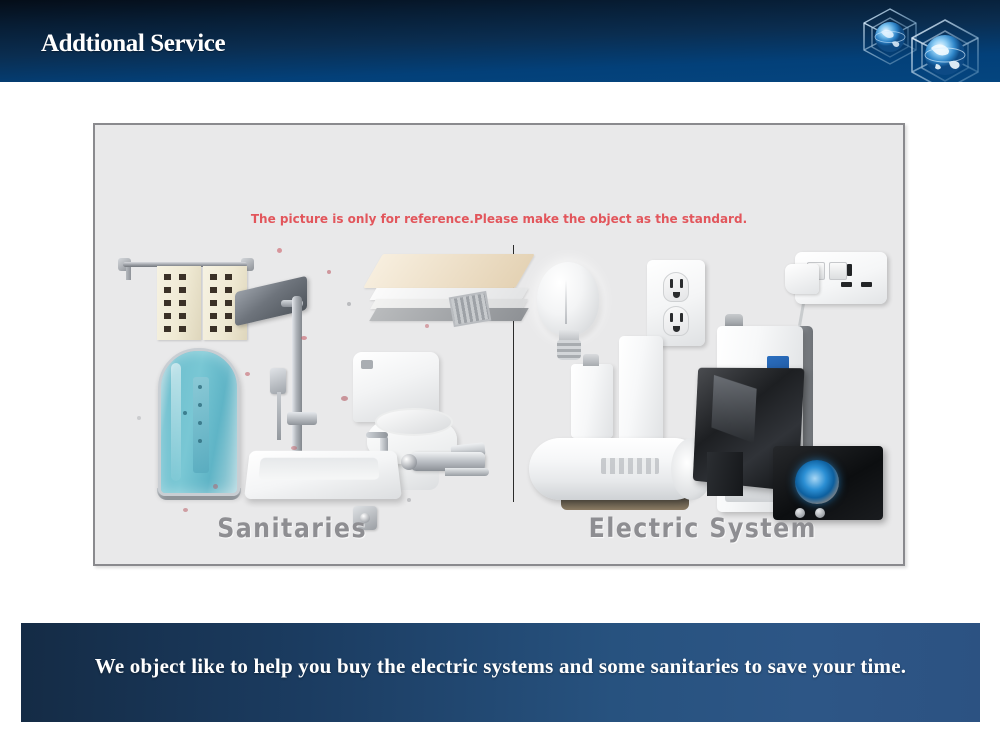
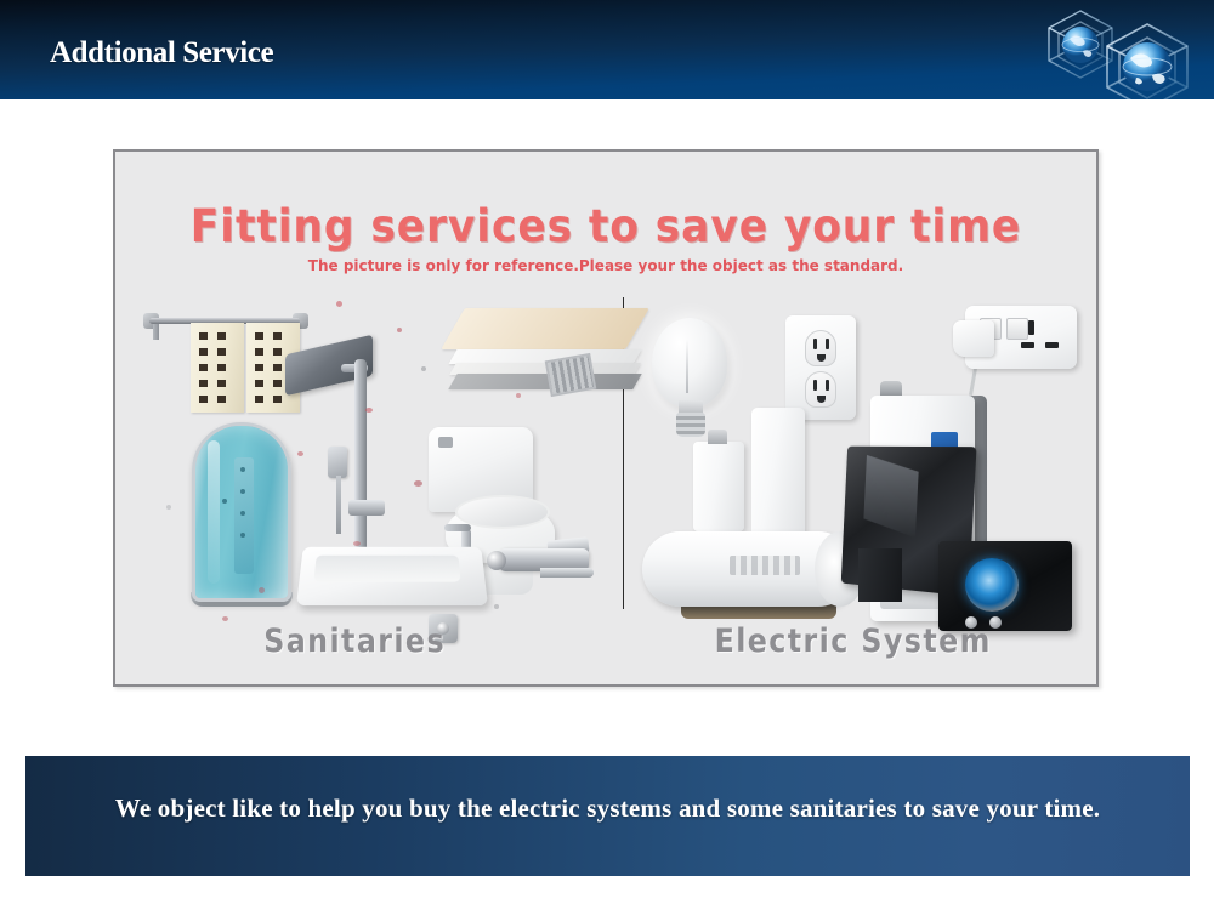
  Addtional Service
+ Fitting services to save your time
- The picture is only for reference.Please make the object as the standard.
+ The picture is only for reference.Please your the object as the standard.
  Sanitaries
  Electric System
  We object like to help you buy the electric systems and some sanitaries to save your time.
